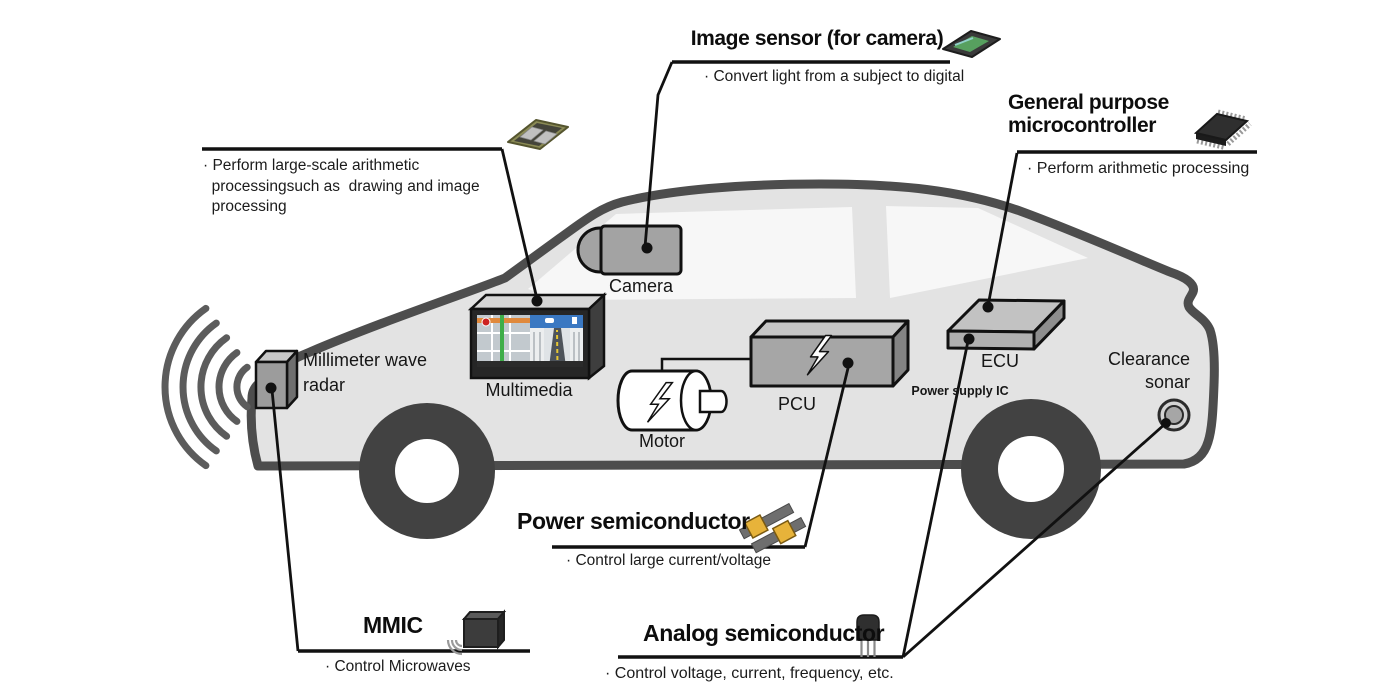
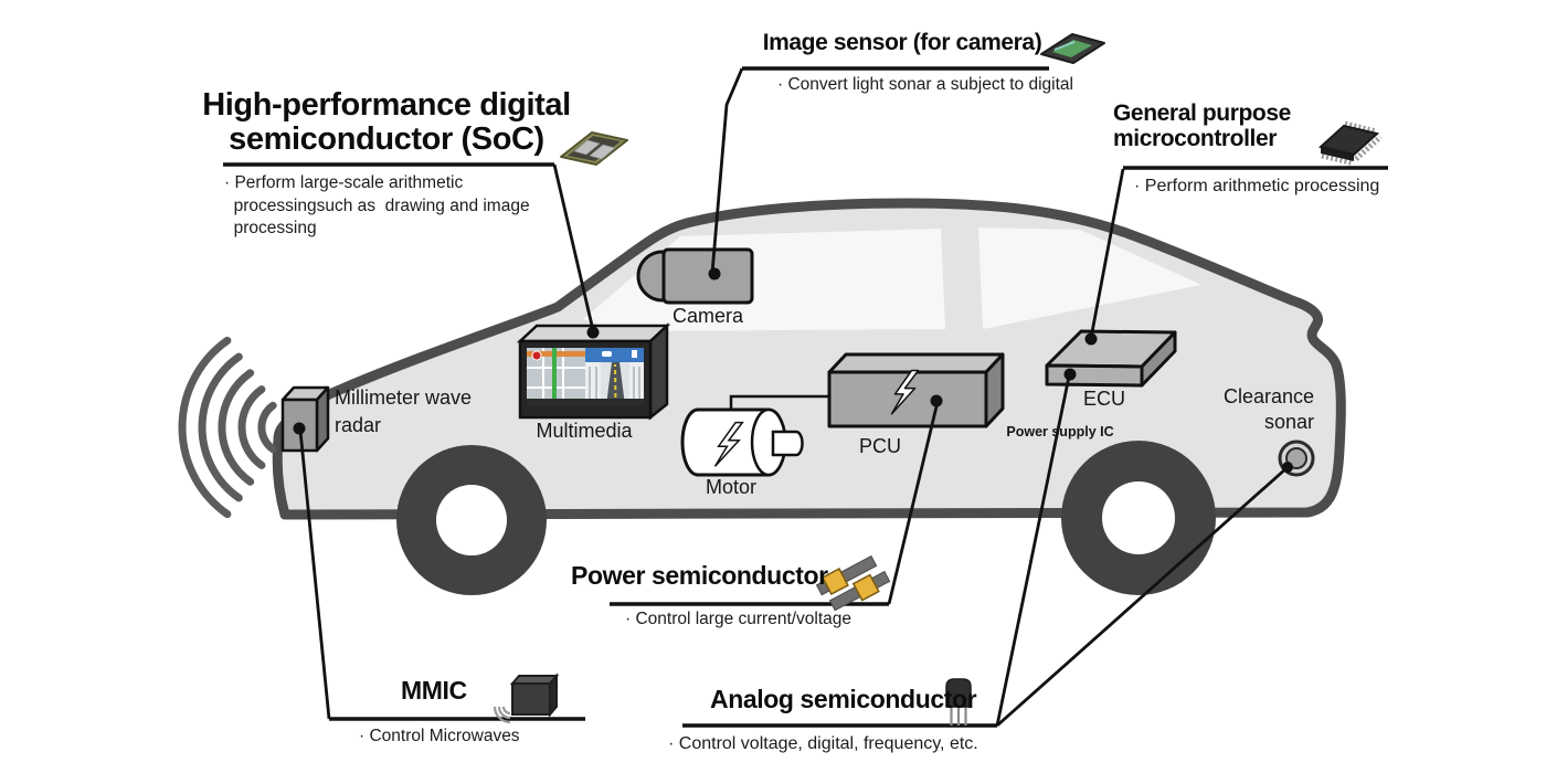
+ High-performance digital
+ semiconductor (SoC)
  · Perform large-scale arithmetic
  processingsuch as drawing and image
  processing
  Image sensor (for camera)
- · Convert light from a subject to digital
+ · Convert light sonar a subject to digital
  General purpose
  microcontroller
  · Perform arithmetic processing
  Power semiconductor
  · Control large current/voltage
  MMIC
  · Control Microwaves
  Analog semiconductor
- · Control voltage, current, frequency, etc.
+ · Control voltage, digital, frequency, etc.
  Camera
  Multimedia
  Motor
  PCU
  ECU
  Power supply IC
  Millimeter wave
  radar
  Clearance
  sonar
